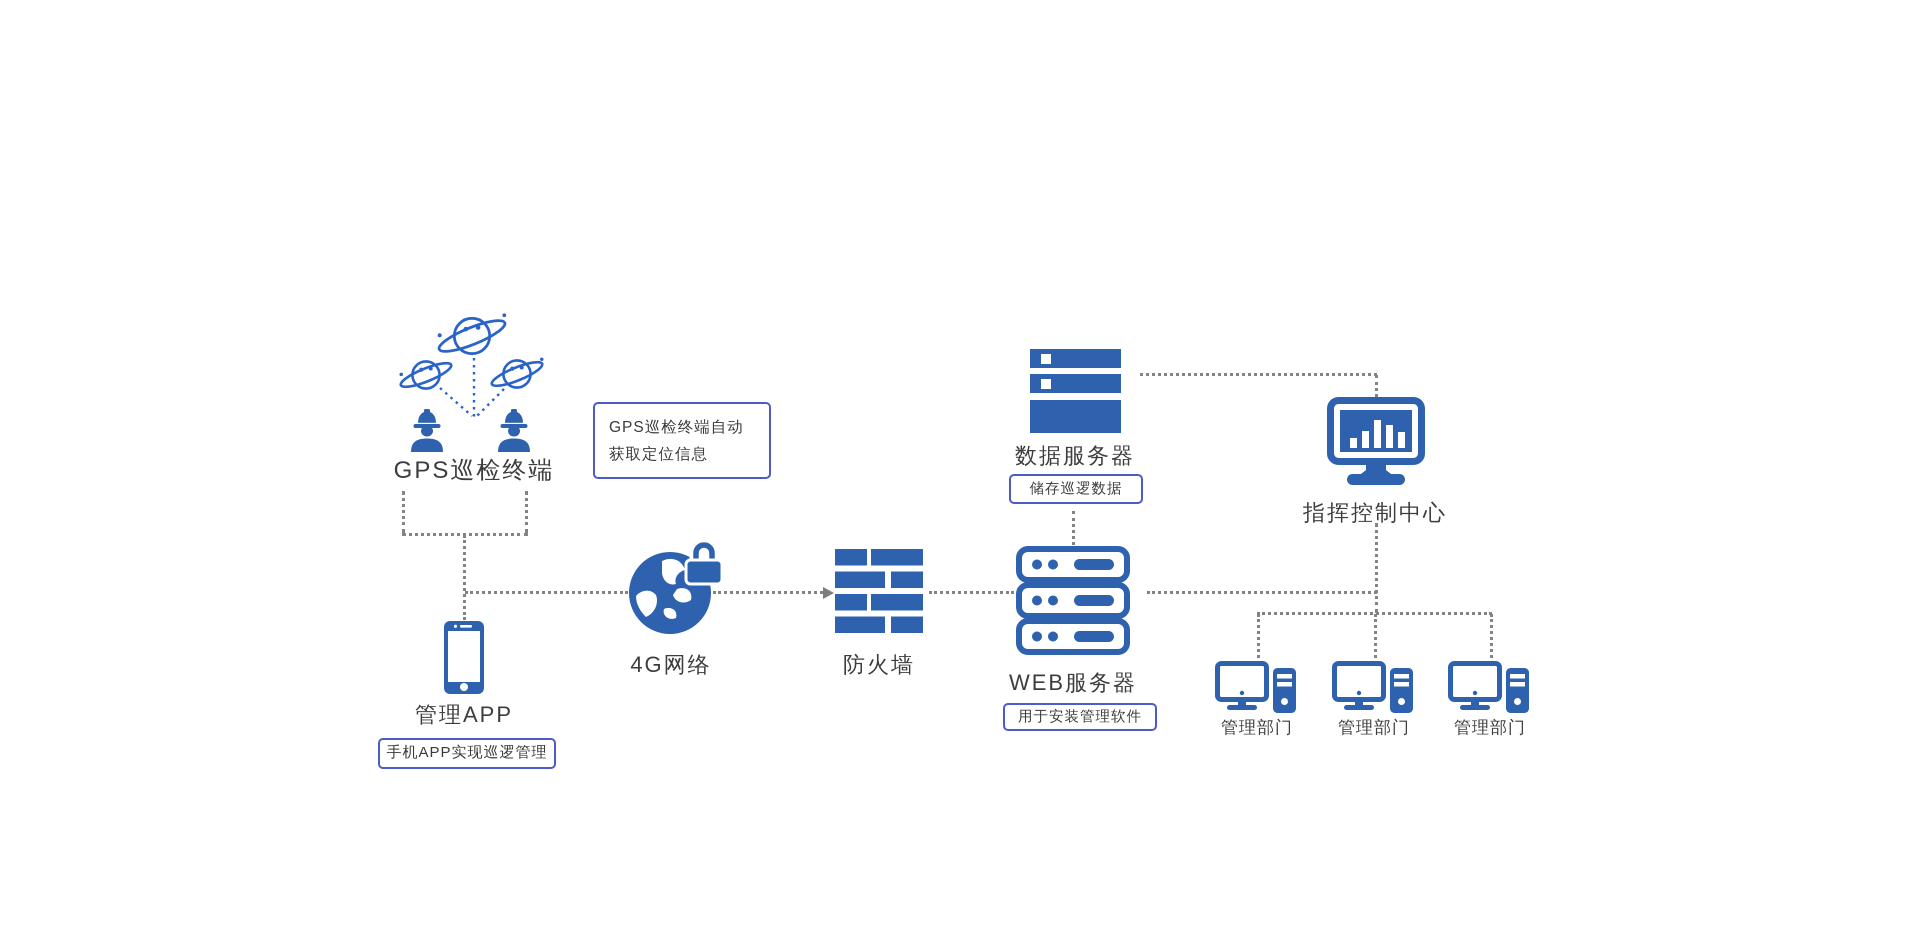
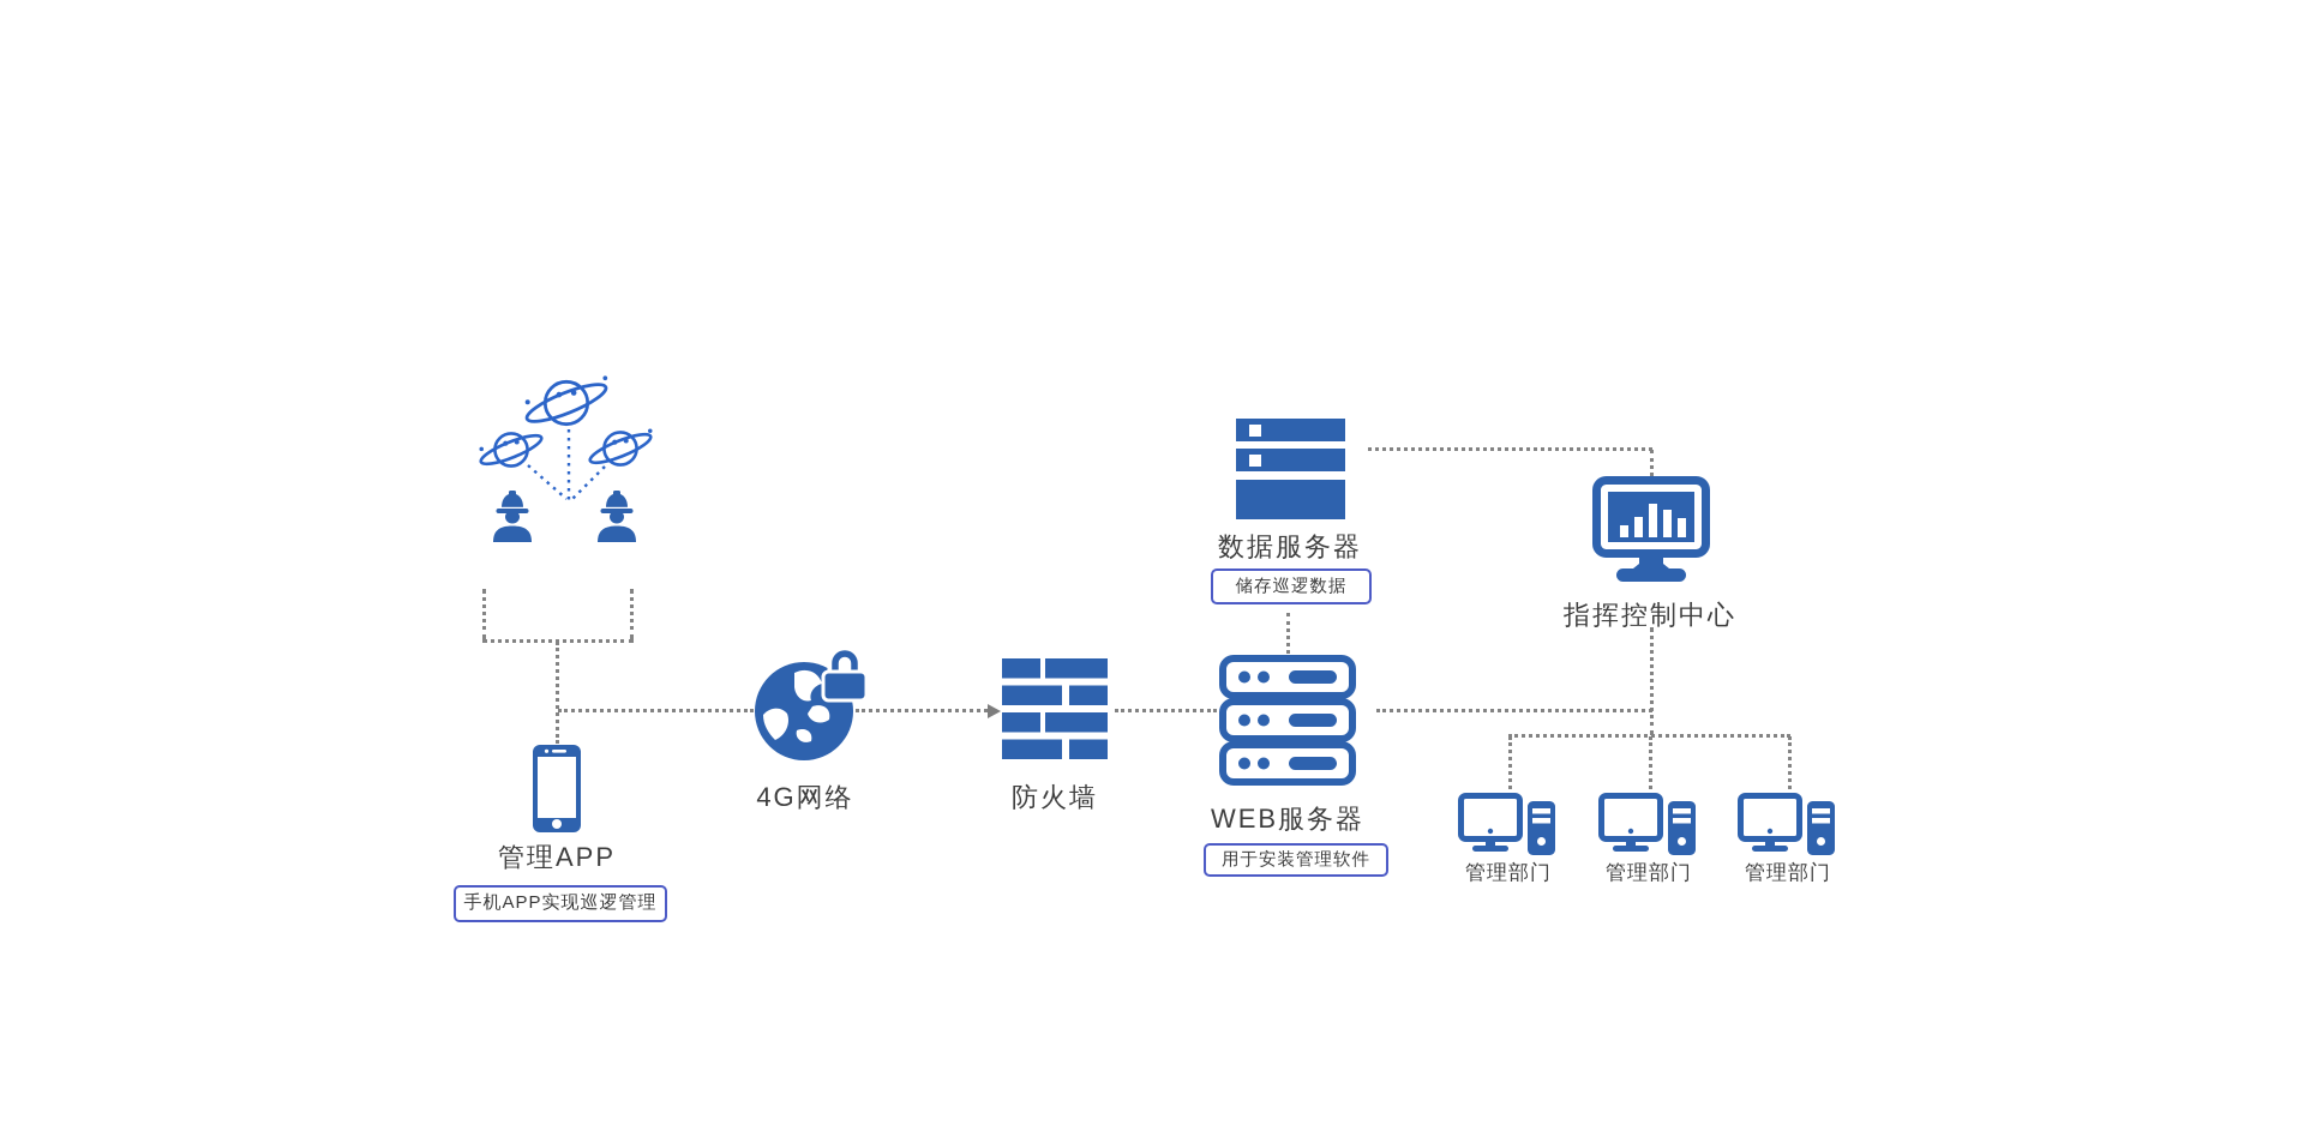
- GPS巡检终端
- GPS巡检终端自动
- 获取定位信息
  管理APP
  手机APP实现巡逻管理
  4G网络
  防火墙
  WEB服务器
  用于安装管理软件
  数据服务器
  储存巡逻数据
  指挥控制中心
  管理部门
  管理部门
  管理部门
